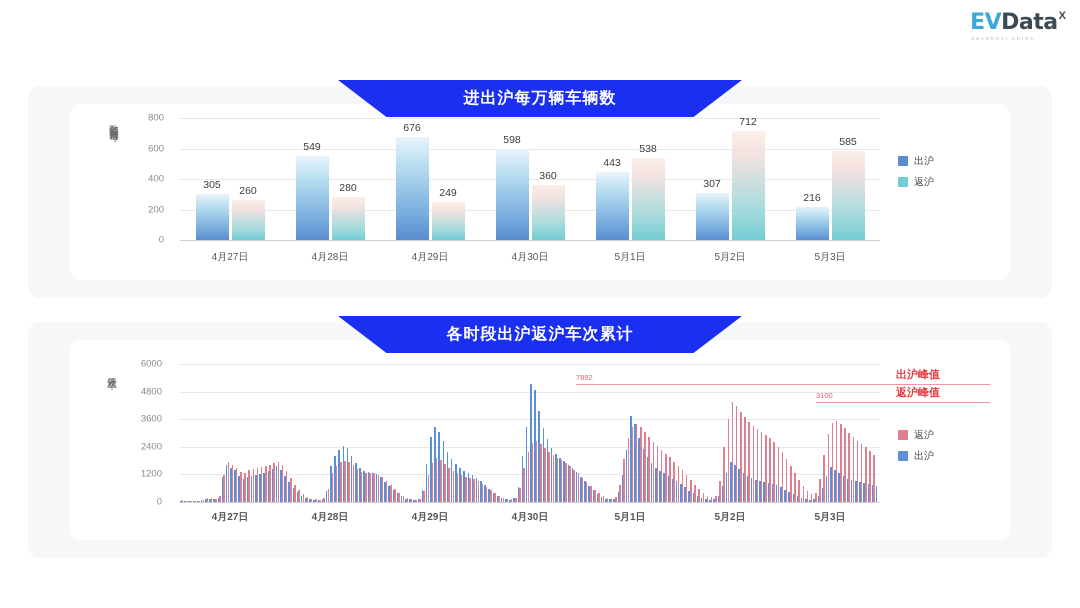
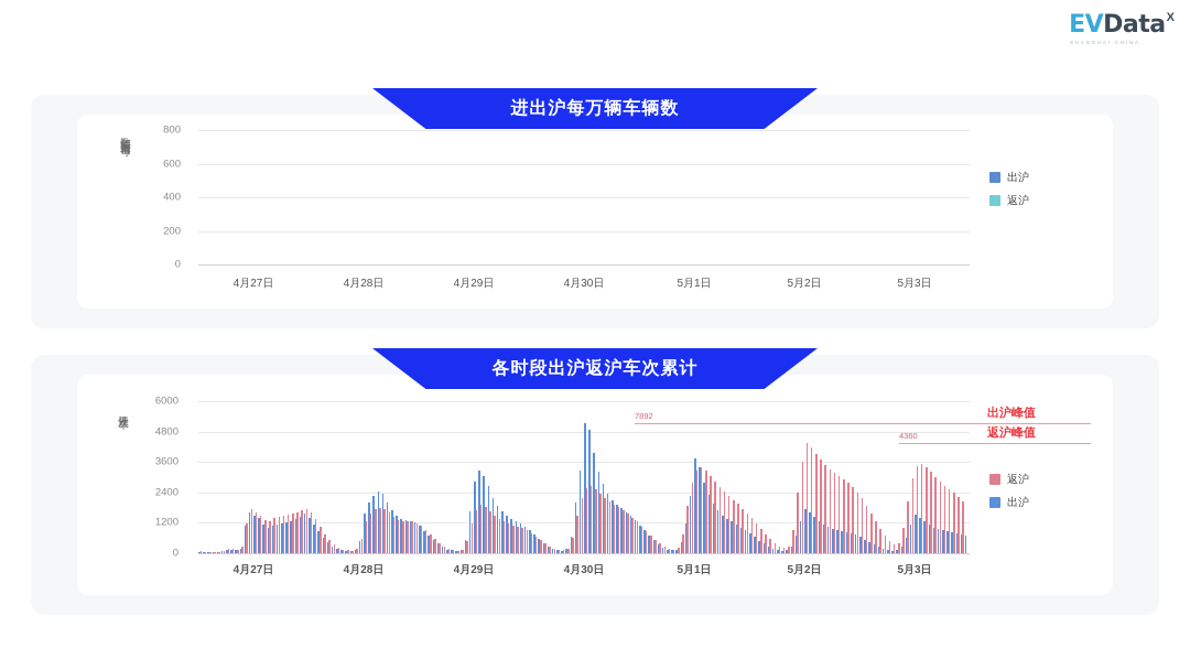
  EVData
  X
  0
  200
  400
  600
  800
- 305
- 260
- 549
- 280
- 676
- 249
- 598
- 360
- 443
- 538
- 307
- 712
- 216
- 585
  4月27日
  4月28日
  4月29日
  4月30日
  5月1日
  5月2日
  5月3日
  出沪
  返沪
  进出沪每万辆车辆数
  0
  1200
  2400
  3600
  4800
  6000
  4月27日
  4月28日
  4月29日
  4月30日
  5月1日
  5月2日
  5月3日
  7892
  出沪峰值
- 3100
+ 4360
  返沪峰值
  返沪
  出沪
  各时段出沪返沪车次累计
